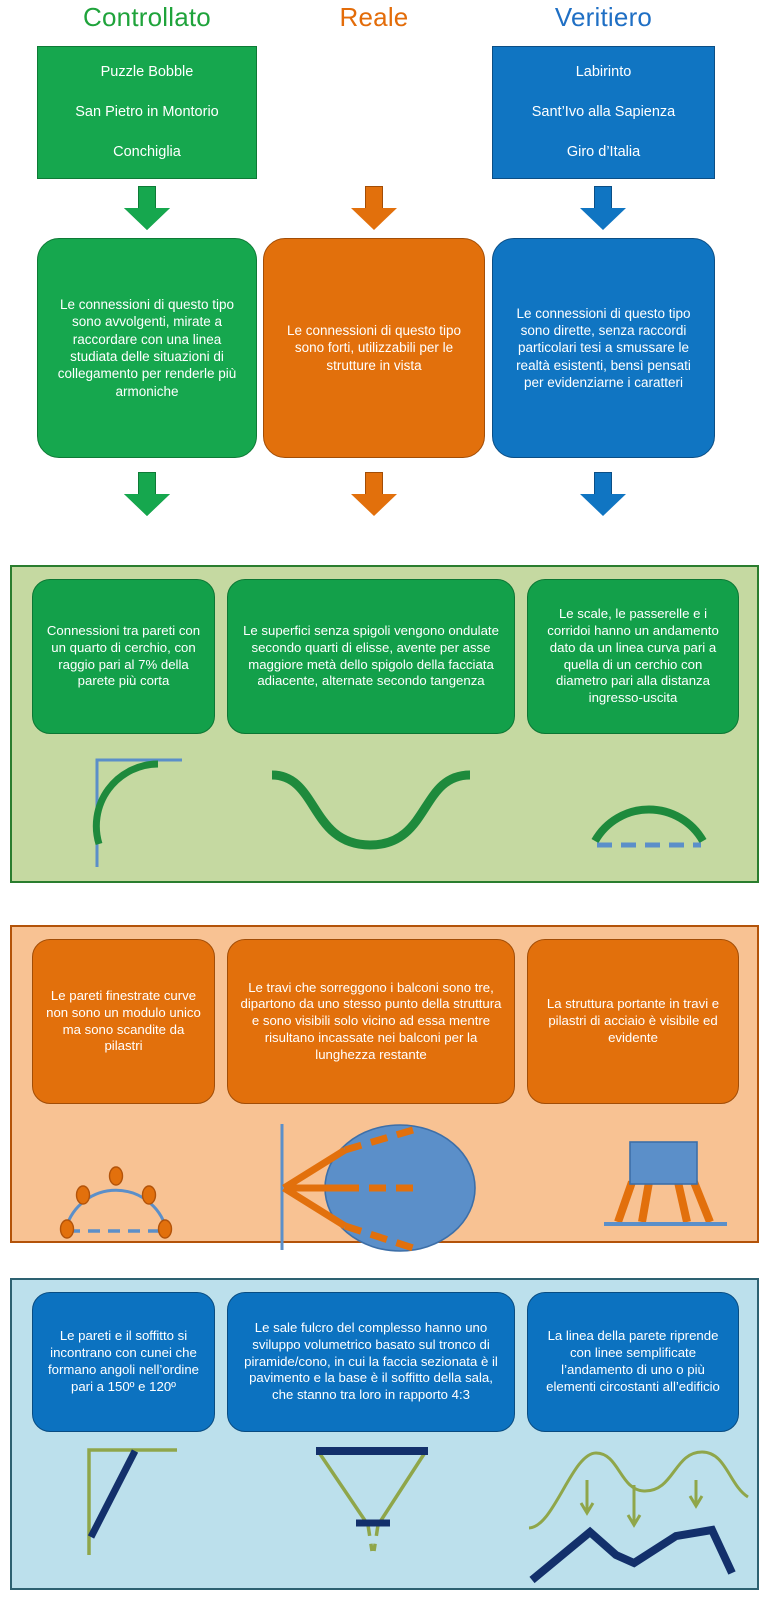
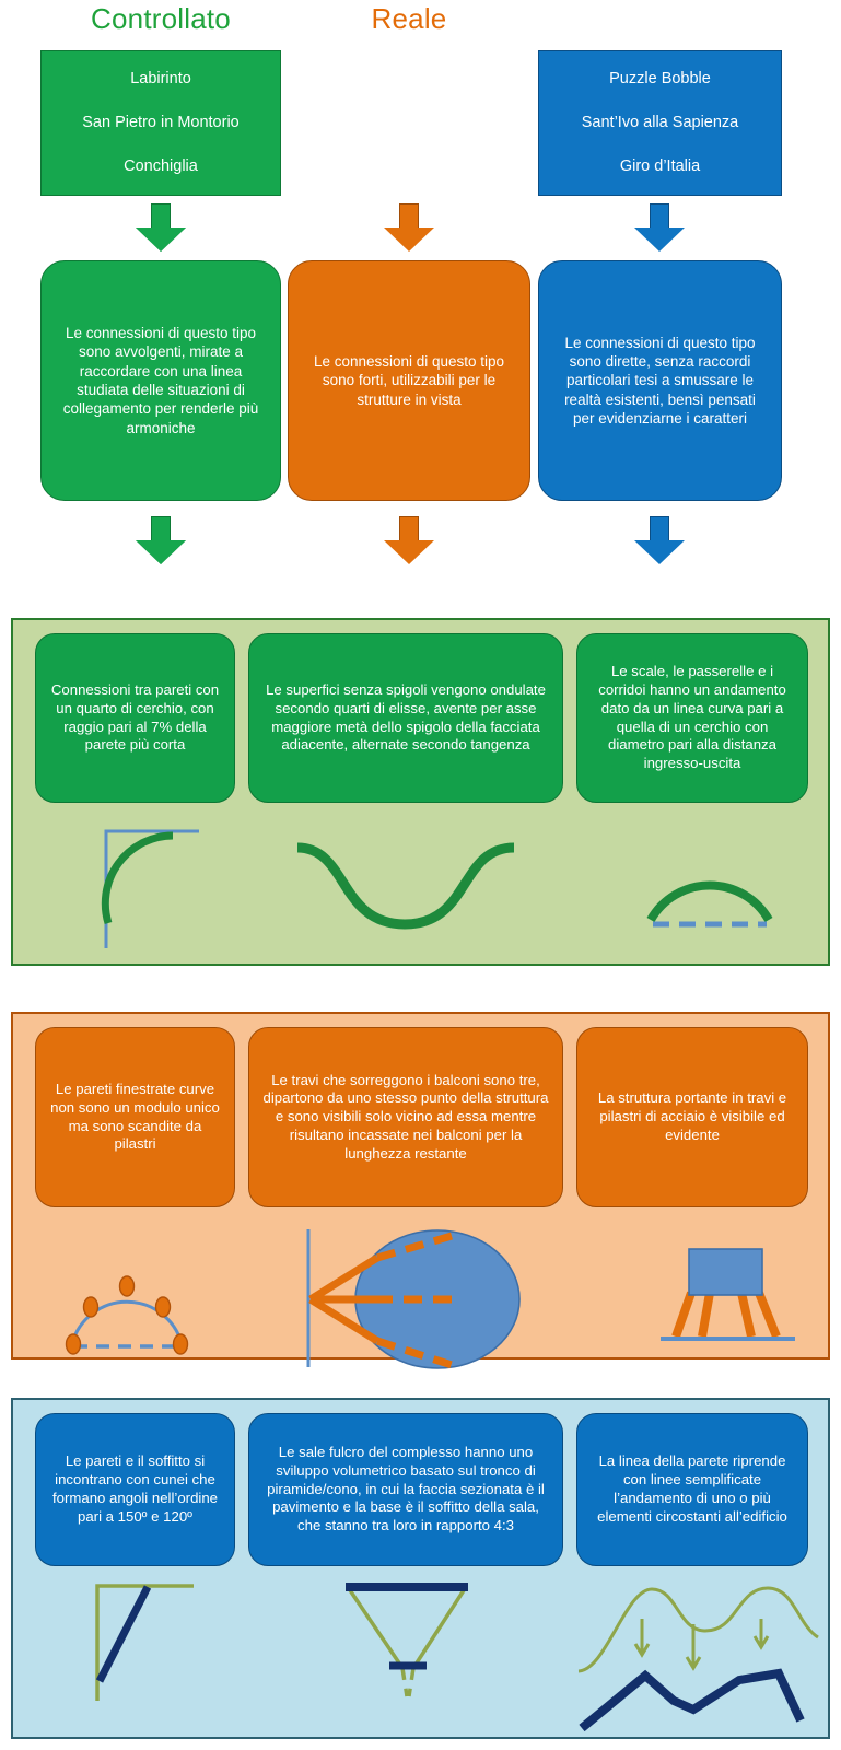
  Controllato
  Reale
- Veritiero
- Puzzle Bobble
+ Labirinto
  San Pietro in Montorio
  Conchiglia
- Labirinto
+ Puzzle Bobble
  Sant’Ivo alla Sapienza
  Giro d’Italia
  Le connessioni di questo tipo sono avvolgenti, mirate a raccordare con una linea studiata delle situazioni di collegamento per renderle più armoniche
  Le connessioni di questo tipo sono forti, utilizzabili per le strutture in vista
  Le connessioni di questo tipo sono dirette, senza raccordi particolari tesi a smussare le realtà esistenti, bensì pensati per evidenziarne i caratteri
  Connessioni tra pareti con un quarto di cerchio, con raggio pari al 7% della parete più corta
  Le superfici senza spigoli vengono ondulate secondo quarti di elisse, avente per asse maggiore metà dello spigolo della facciata adiacente, alternate secondo tangenza
  Le scale, le passerelle e i corridoi hanno un andamento dato da un linea curva pari a quella di un cerchio con diametro pari alla distanza ingresso-uscita
  Le pareti finestrate curve non sono un modulo unico ma sono scandite da pilastri
  Le travi che sorreggono i balconi sono tre, dipartono da uno stesso punto della struttura e sono visibili solo vicino ad essa mentre risultano incassate nei balconi per la lunghezza restante
  La struttura portante in travi e pilastri di acciaio è visibile ed evidente
  Le pareti e il soffitto si incontrano con cunei che formano angoli nell’ordine pari a 150º e 120º
  Le sale fulcro del complesso hanno uno sviluppo volumetrico basato sul tronco di piramide/cono, in cui la faccia sezionata è il pavimento e la base è il soffitto della sala, che stanno tra loro in rapporto 4:3
  La linea della parete riprende con linee semplificate l’andamento di uno o più elementi circostanti all’edificio
